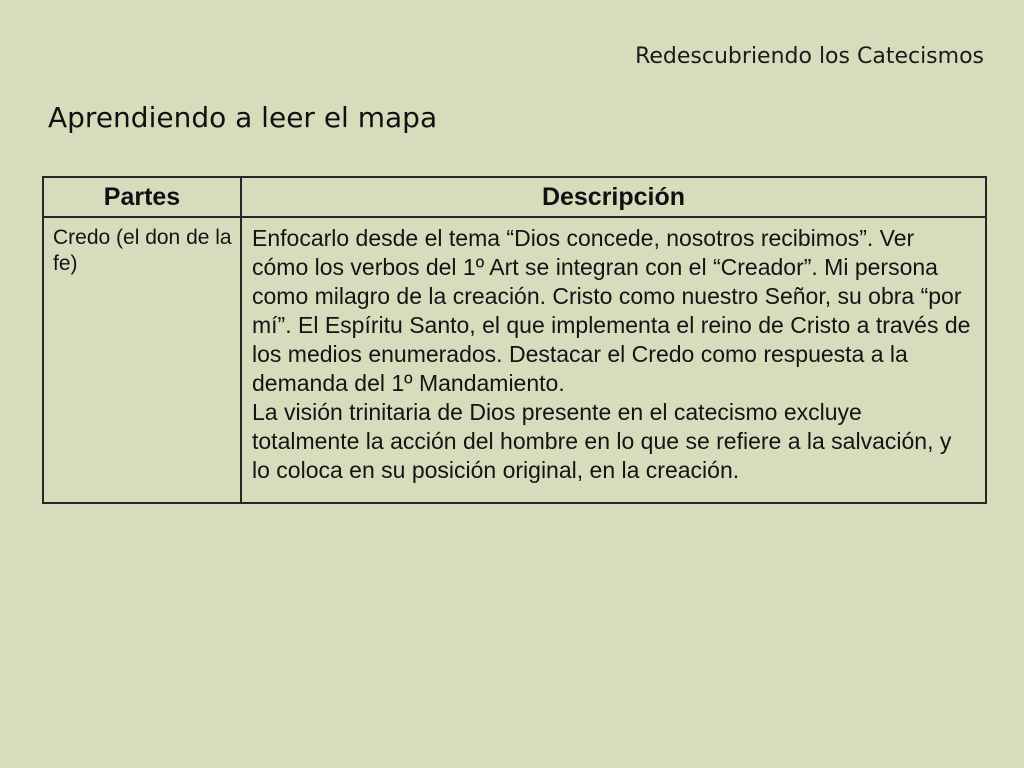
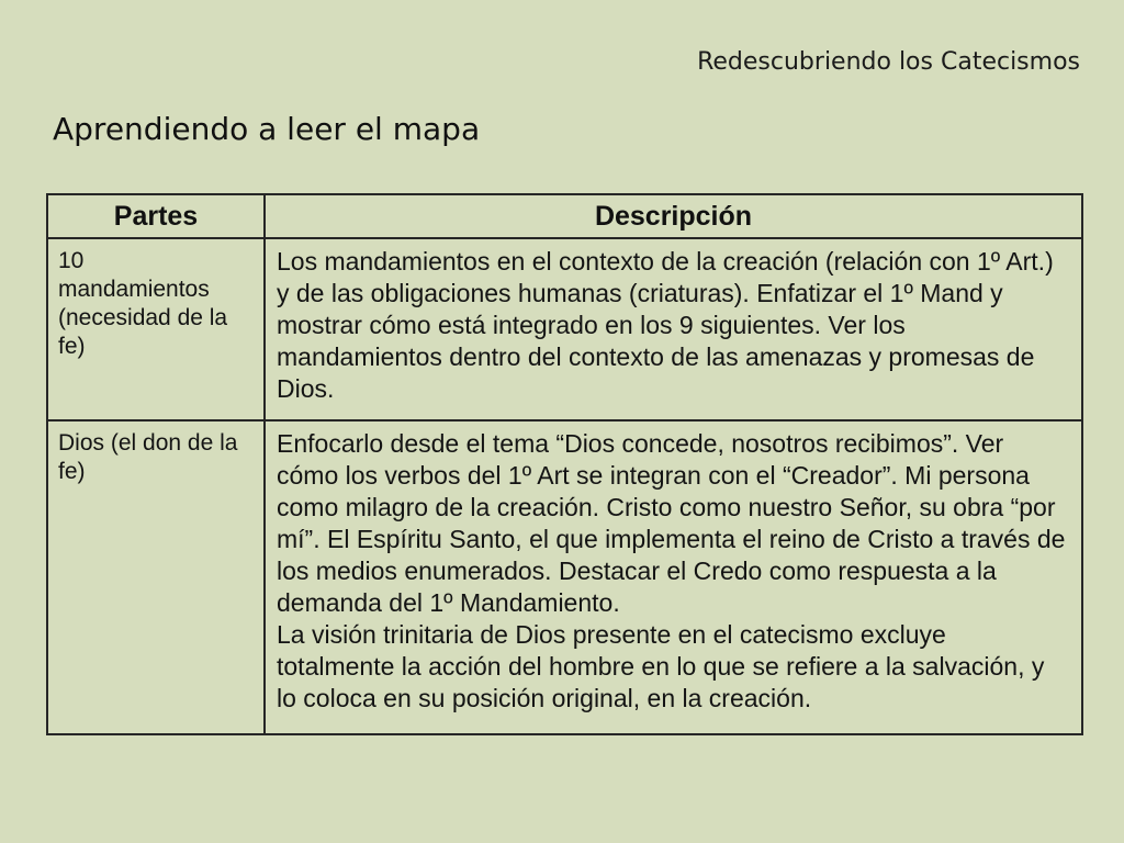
  Redescubriendo los Catecismos
  Aprendiendo a leer el mapa
  Partes	Descripción
+ 10 mandamientos (necesidad de la fe)	Los mandamientos en el contexto de la creación (relación con 1º Art.) y de las obligaciones humanas (criaturas). Enfatizar el 1º Mand y mostrar cómo está integrado en los 9 siguientes. Ver los mandamientos dentro del contexto de las amenazas y promesas de Dios.
- Credo (el don de la fe)	Enfocarlo desde el tema “Dios concede, nosotros recibimos”. Ver cómo los verbos del 1º Art se integran con el “Creador”. Mi persona como milagro de la creación. Cristo como nuestro Señor, su obra “por mí”. El Espíritu Santo, el que implementa el reino de Cristo a través de los medios enumerados. Destacar el Credo como respuesta a la demanda del 1º Mandamiento. La visión trinitaria de Dios presente en el catecismo excluye totalmente la acción del hombre en lo que se refiere a la salvación, y lo coloca en su posición original, en la creación.
+ Dios (el don de la fe)	Enfocarlo desde el tema “Dios concede, nosotros recibimos”. Ver cómo los verbos del 1º Art se integran con el “Creador”. Mi persona como milagro de la creación. Cristo como nuestro Señor, su obra “por mí”. El Espíritu Santo, el que implementa el reino de Cristo a través de los medios enumerados. Destacar el Credo como respuesta a la demanda del 1º Mandamiento. La visión trinitaria de Dios presente en el catecismo excluye totalmente la acción del hombre en lo que se refiere a la salvación, y lo coloca en su posición original, en la creación.
